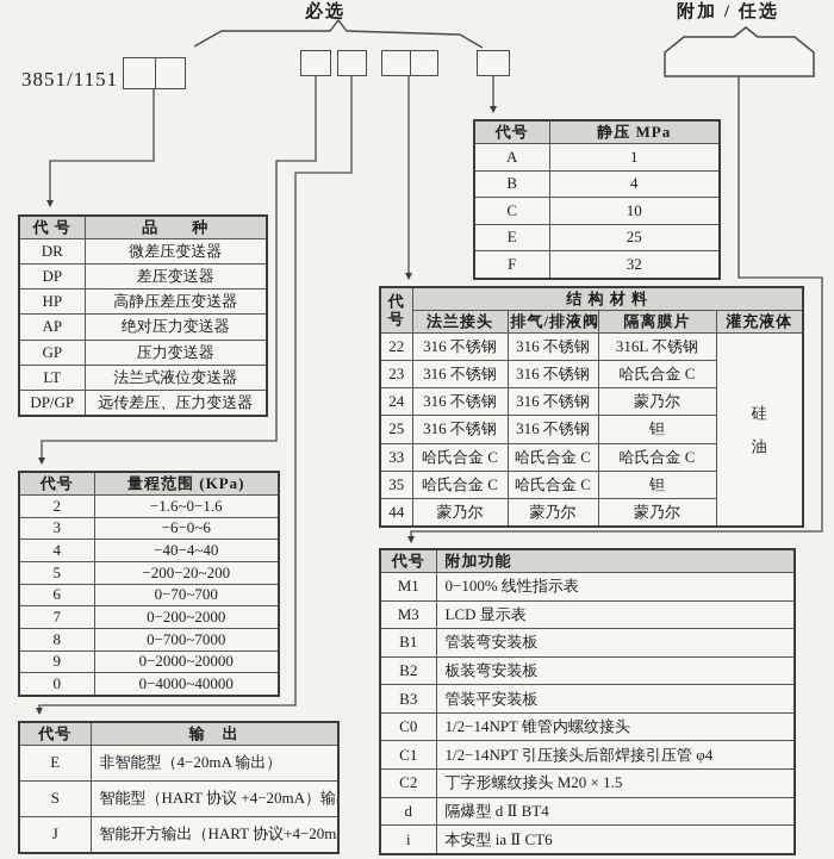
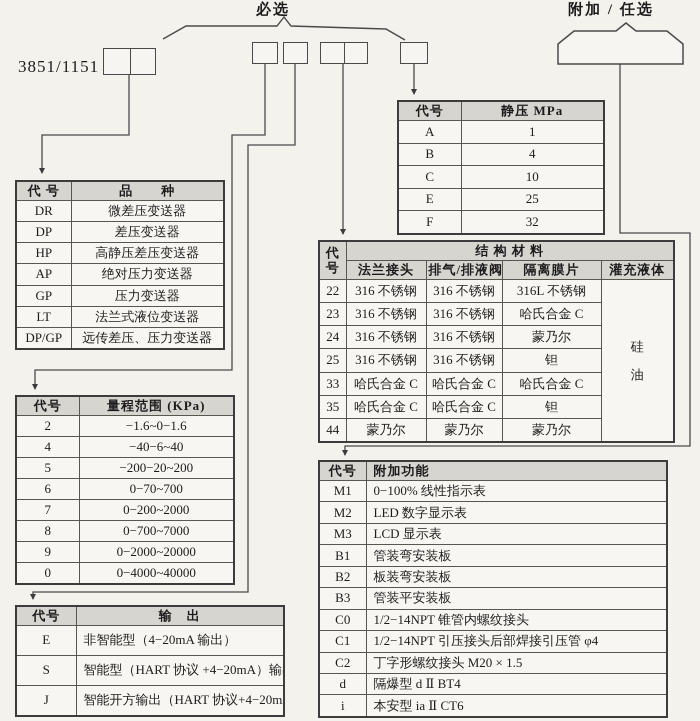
  必选
  附加 / 任选
  3851/1151
  代 号	品 种
  DR	微差压变送器
  DP	差压变送器
  HP	高静压差压变送器
  AP	绝对压力变送器
  GP	压力变送器
  LT	法兰式液位变送器
  DP/GP	远传差压、压力变送器
  代号	静压 MPa
  A	1
  B	4
  C	10
  E	25
  F	32
  代号	结 构 材 料
  法兰接头	排气/排液阀	隔离膜片	灌充液体
  22	316 不锈钢	316 不锈钢	316L 不锈钢	硅油
  23	316 不锈钢	316 不锈钢	哈氏合金 C
  24	316 不锈钢	316 不锈钢	蒙乃尔
  25	316 不锈钢	316 不锈钢	钽
  33	哈氏合金 C	哈氏合金 C	哈氏合金 C
  35	哈氏合金 C	哈氏合金 C	钽
  44	蒙乃尔	蒙乃尔	蒙乃尔
  代号	量程范围 (KPa)
  2	−1.6~0−1.6
- 3	−6−0~6
- 4	−40−4~40
+ 4	−40−6~40
  5	−200−20~200
  6	0−70~700
  7	0−200~2000
  8	0−700~7000
  9	0−2000~20000
  0	0−4000~40000
  代号	附加功能
  M1	0−100% 线性指示表
+ M2	LED 数字显示表
  M3	LCD 显示表
  B1	管装弯安装板
  B2	板装弯安装板
  B3	管装平安装板
  C0	1/2−14NPT 锥管内螺纹接头
  C1	1/2−14NPT 引压接头后部焊接引压管 φ4
  C2	丁字形螺纹接头 M20 × 1.5
  d	隔爆型 d Ⅱ BT4
  i	本安型 ia Ⅱ CT6
  代号	输 出
  E	非智能型（4−20mA 输出）
  S	智能型（HART 协议 +4−20mA）输
  J	智能开方输出（HART 协议+4−20m
